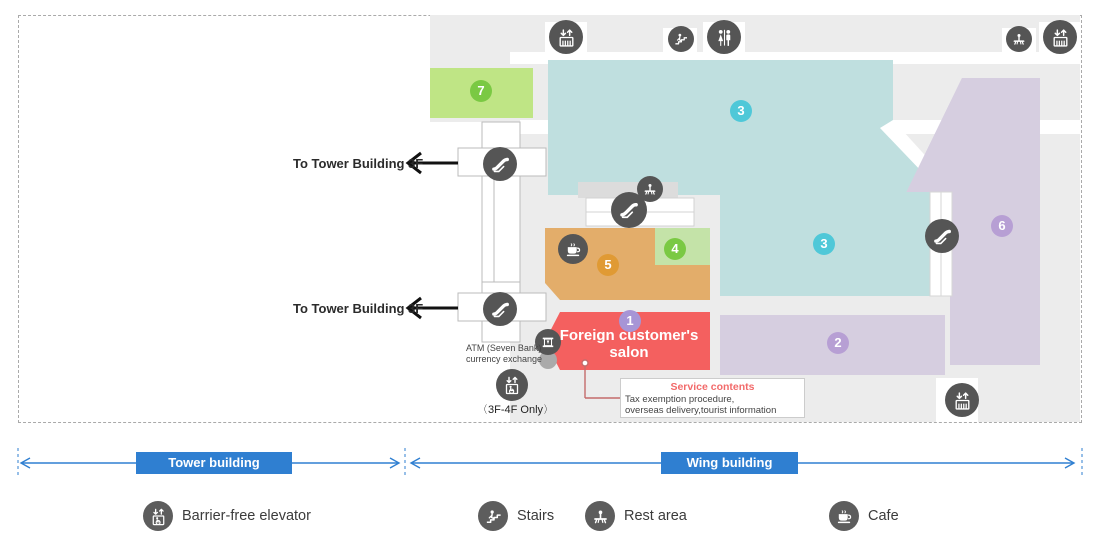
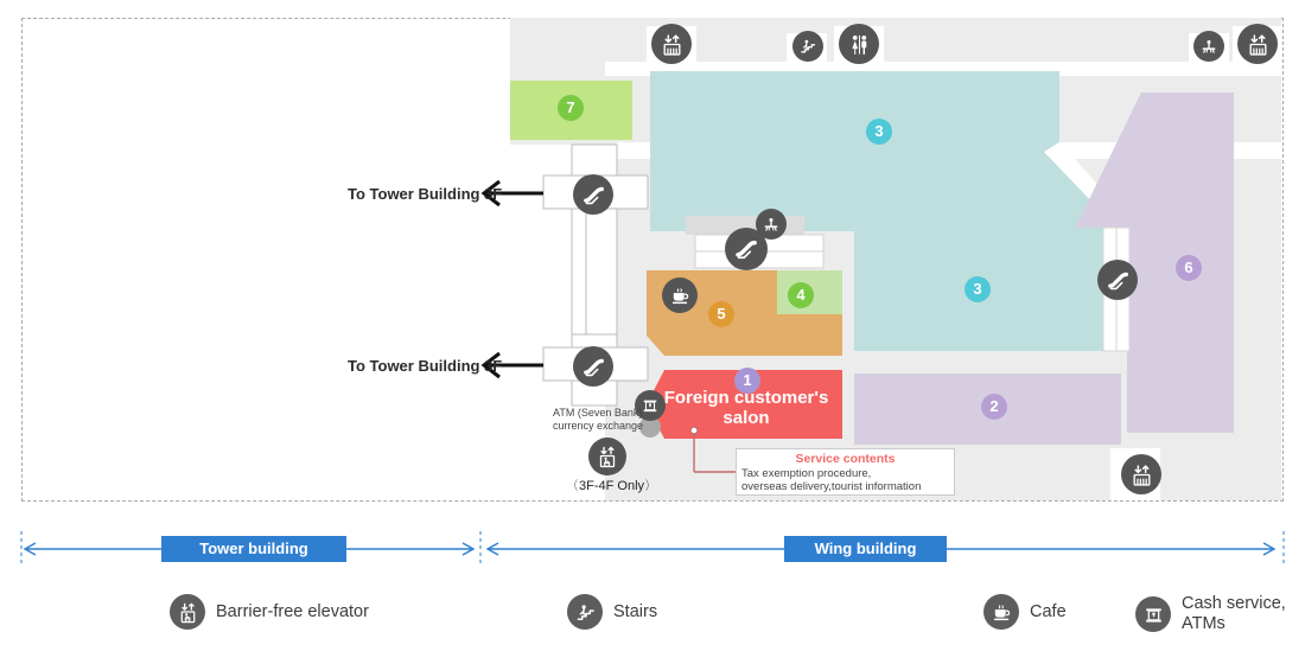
  7
  3
  3
  6
  5
  4
  2
  1
  To Tower Building 3F
  To Tower Building 3F
  ATM (Seven Bank)
  currency exchange
  〈3F-4F Only〉
  Foreign customer's
  salon
  Service contents
  Tax exemption procedure,
  overseas delivery,tourist information
  Tower building
  Wing building
  Barrier-free elevator
  Stairs
- Rest area
  Cafe
+ Cash service,
+ ATMs
